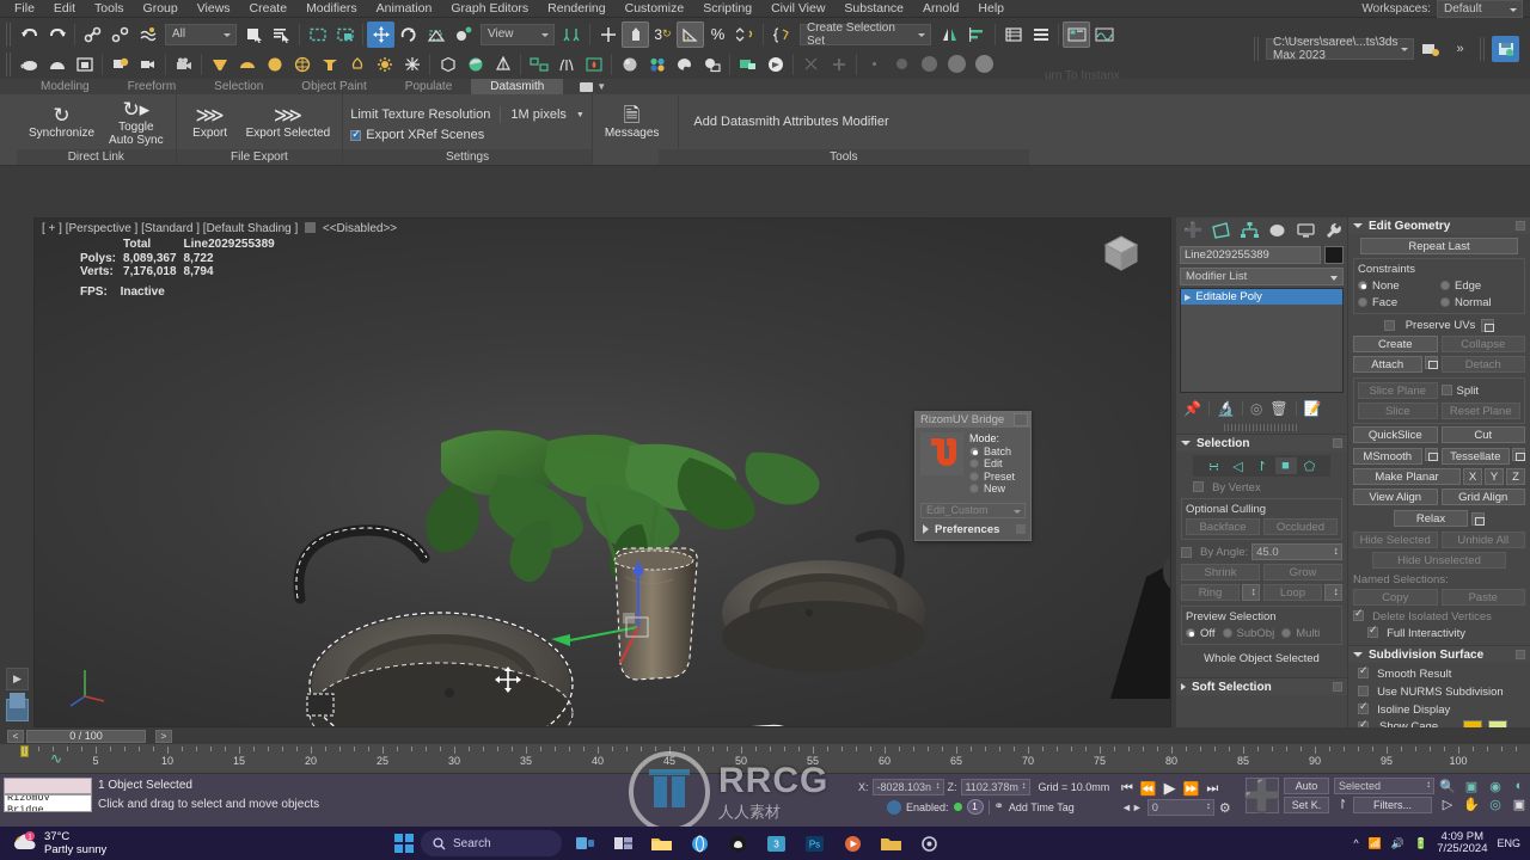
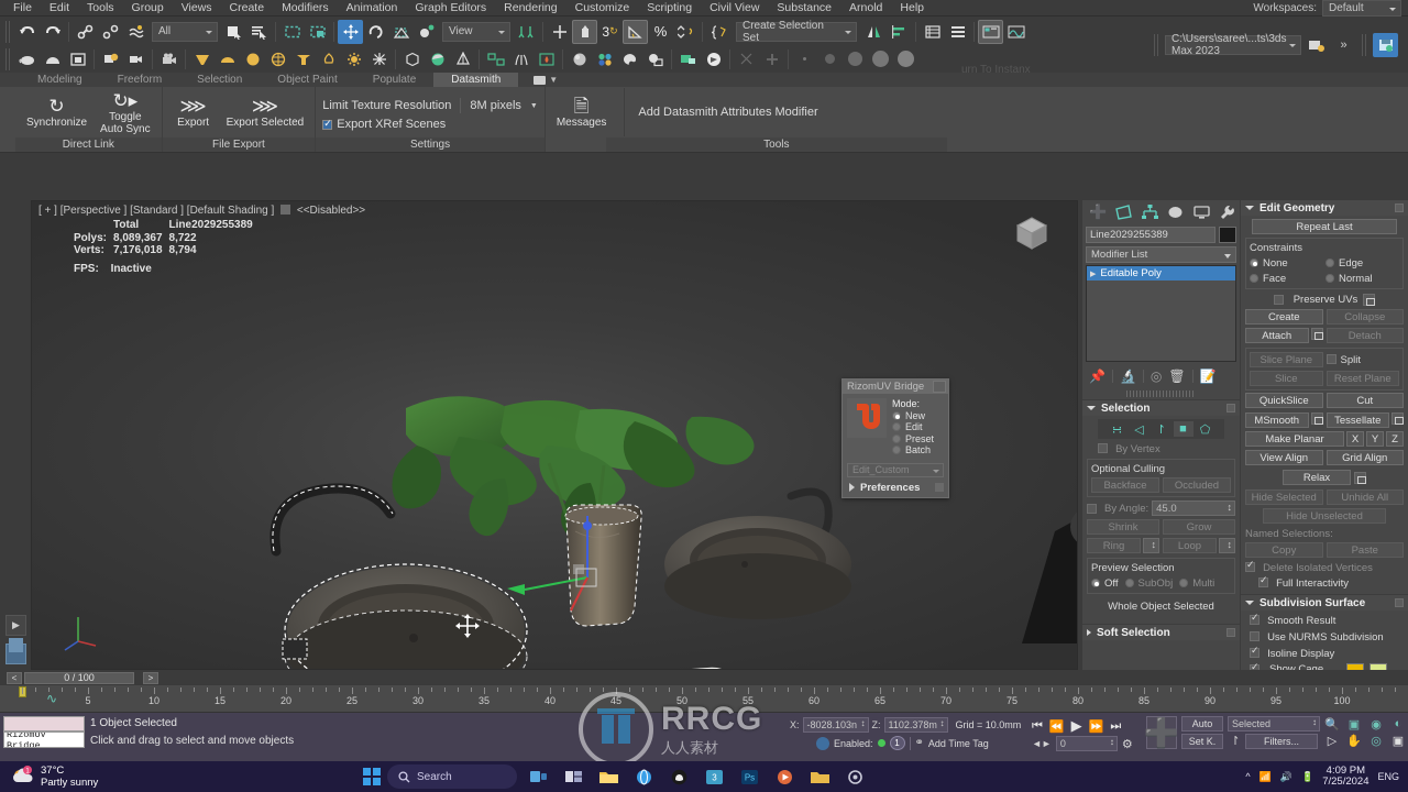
  File
  Edit
  Tools
  Group
  Views
  Create
  Modifiers
  Animation
  Graph Editors
  Rendering
  Customize
  Scripting
  Civil View
  Substance
  Arnold
  Help
  Workspaces:
  Default
  All
  View
  3
  ↻
  %
  Create Selection Set
  C:\Users\saree\...ts\3ds Max 2023
  »
  Modeling
  Freeform
  Selection
  Object Paint
  Populate
  Datasmith
  ▼
  ↻
  Synchronize
  ↻▸
  Toggle
  Auto Sync
  Direct Link
  ⋙
  Export
  ⋙
  Export Selected
  File Export
  Limit Texture Resolution
- 1M pixels
+ 8M pixels
  Export XRef Scenes
  Settings
  🗎
  Messages
  Add Datasmith Attributes Modifier
  Tools
  ▶
  [ + ] [Perspective ] [Standard ] [Default Shading ] <<Disabled>>
  	Total	Line2029255389
  Polys:	8,089,367	8,722
  Verts:	7,176,018	8,794
  FPS: Inactive
  RizomUV Bridge
  Mode:
- Batch
+ New
  Edit
  Preset
- New
+ Batch
  Edit_Custom
  Preferences
  ➕
  Line2029255389
  Modifier List
  Editable Poly
  📌
  🔬
  ◎
  🗑
  📝
  Selection
  ∺
  ◁
  ↾
  ■
  ⬠
  By Vertex
  Optional Culling
  Backface
  Occluded
  By Angle:
  45.0
  Shrink
  Grow
  Ring
  Loop
  Preview Selection
  Off
  SubObj
  Multi
  Whole Object Selected
  Soft Selection
  Edit Geometry
  Repeat Last
  Constraints
  None
  Edge
  Face
  Normal
  Preserve UVs
  Create
  Collapse
  Attach
  Detach
  Slice Plane
  Split
  Slice
  Reset Plane
  QuickSlice
  Cut
  MSmooth
  Tessellate
  Make Planar
  X
  Y
  Z
  View Align
  Grid Align
  Relax
  Hide Selected
  Unhide All
  Hide Unselected
  Named Selections:
  Copy
  Paste
  Delete Isolated Vertices
  Full Interactivity
  Subdivision Surface
  Smooth Result
  Use NURMS Subdivision
  Isoline Display
  Show Cage......
  <
  0 / 100
  >
  ∿
  5
  10
  15
  20
  25
  30
  35
  40
  45
  50
  55
  60
  65
  70
  75
  80
  85
  90
  95
  100
  RizomUV Bridge
  1 Object Selected
  Click and drag to select and move objects
  X:
  -8028.103n
  Z:
  1102.378m
  Grid = 10.0mm
  Enabled:
  1
  ⚭
  Add Time Tag
  ⏮
  ⏪
  ▶
  ⏩
  ⏭
  ◄►
  0
  ⚙
  ➕
  Auto
  Set K.
  Selected
  ↾
  Filters...
  🔍
  ▣
  ◉
  ◐
  ▷
  ✋
  ◎
  ▣
  RRCG
  人人素材
  37°C
  Partly sunny
  Search
  3
  Ps
  ^
  📶
  🔊
  🔋
  4:09 PM
  7/25/2024
  ENG
